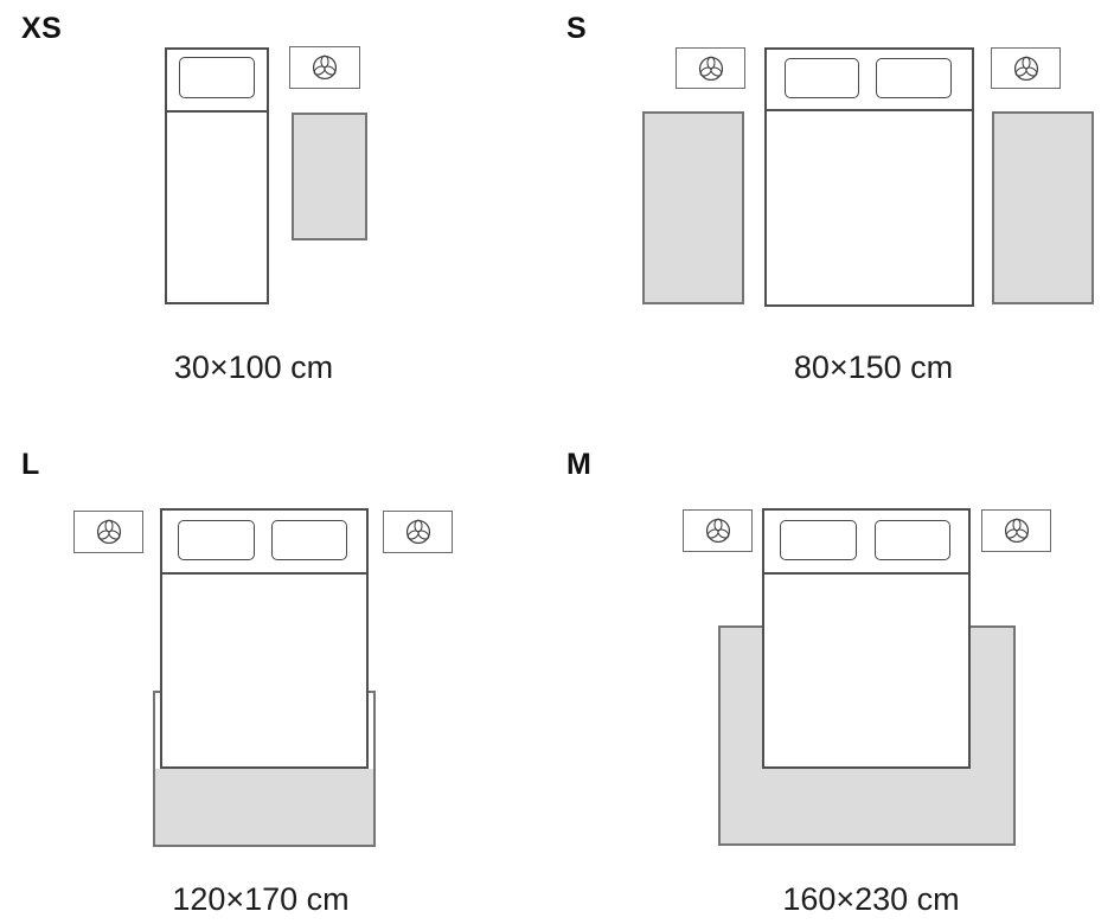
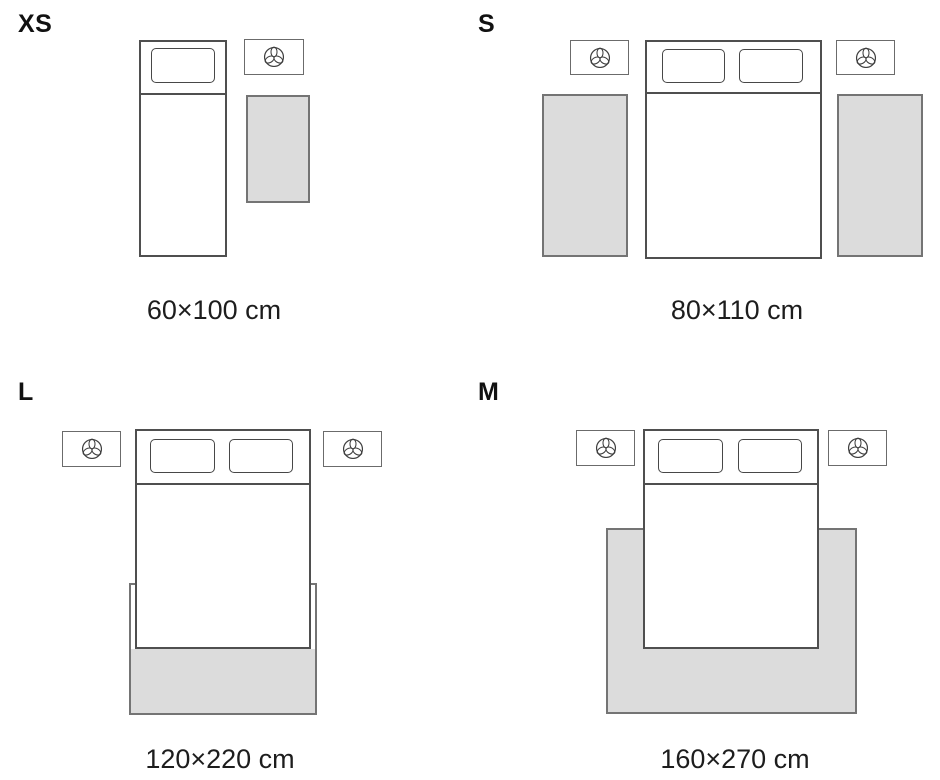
  XS
- 30×100 cm
+ 60×100 cm
  S
- 80×150 cm
+ 80×110 cm
  L
- 120×170 cm
+ 120×220 cm
  M
- 160×230 cm
+ 160×270 cm
